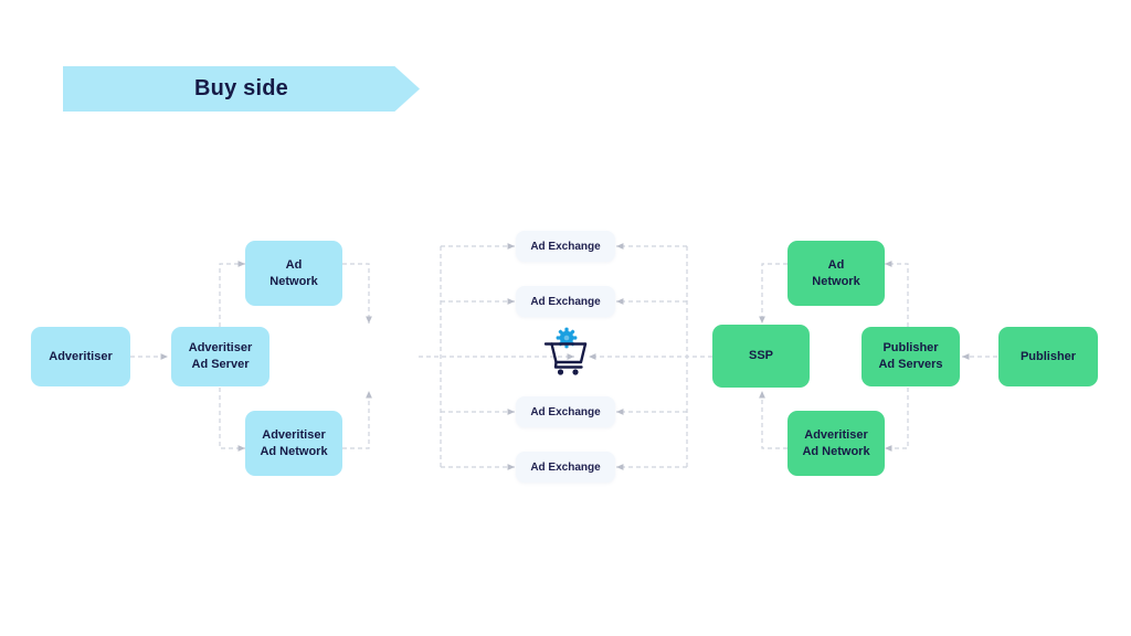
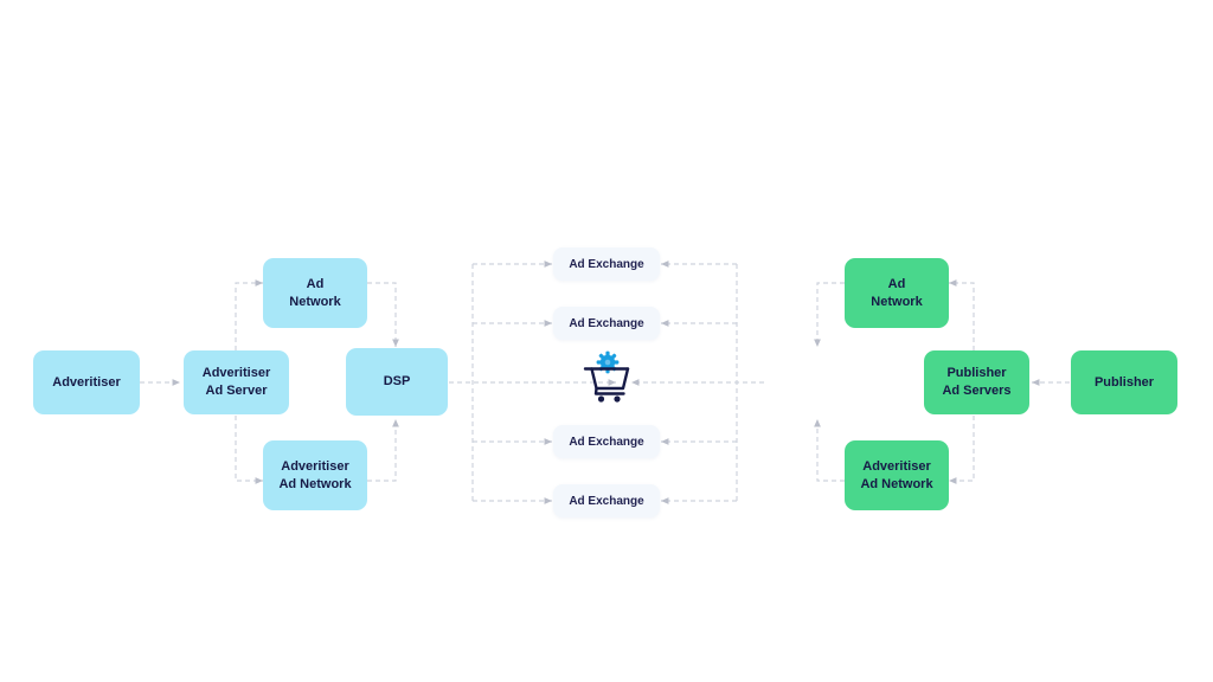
- Buy side
  Adveritiser
  Adveritiser
  Ad Server
  Ad
  Network
  Adveritiser
  Ad Network
+ DSP
  Ad Exchange
  Ad Exchange
  Ad Exchange
  Ad Exchange
- SSP
  Ad
  Network
  Adveritiser
  Ad Network
  Publisher
  Ad Servers
  Publisher
